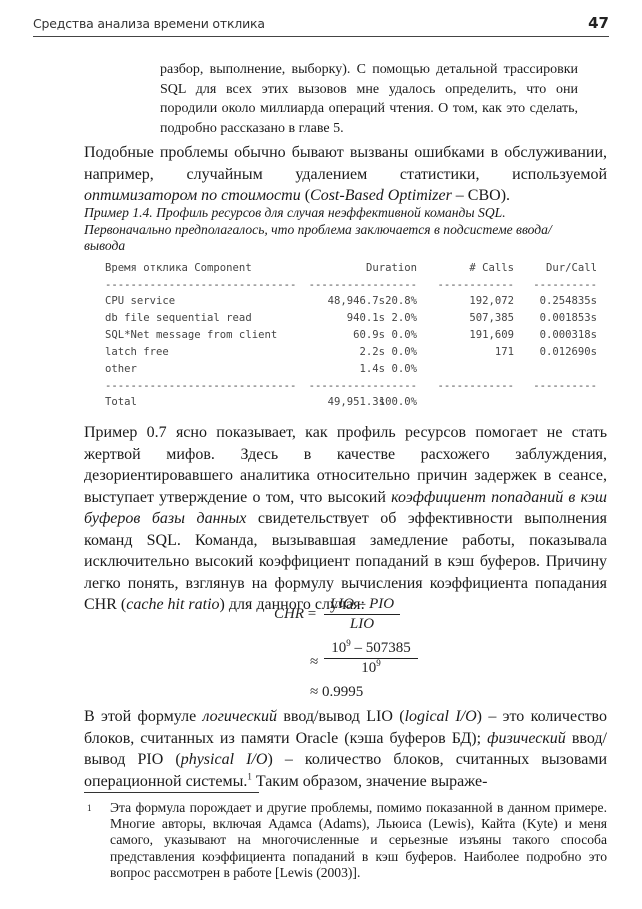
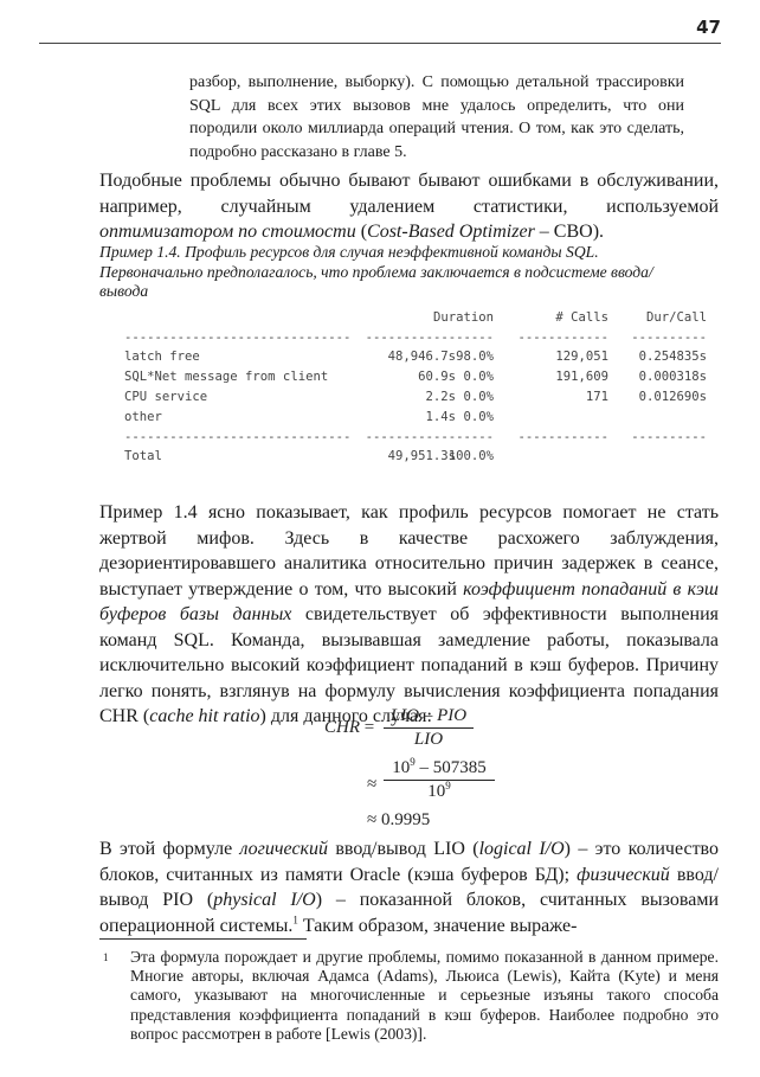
- Средства анализа времени отклика
  47
  разбор, выполнение, выборку). С помощью детальной трассировки SQL для всех этих вызовов мне удалось определить, что они породили около миллиарда операций чтения. О том, как это сделать, подробно рассказано в главе 5.
- Подобные проблемы обычно бывают вызваны ошибками в обслуживании, например, случайным удалением статистики, используемой оптимизатором по стоимости (Cost-Based Optimizer – CBO).
+ Подобные проблемы обычно бывают бывают ошибками в обслуживании, например, случайным удалением статистики, используемой оптимизатором по стоимости (Cost-Based Optimizer – CBO).
  Пример 1.4. Профиль ресурсов для случая неэффективной команды SQL. Первоначально предполагалось, что проблема заключается в подсистеме ввода/вывода
- Время отклика Component
  Duration
  # Calls
  Dur/Call
  ------------------------------
  -----------------
  ------------
  ----------
- CPU service
+ latch free
  48,946.7s
- 20.8%
+ 98.0%
- 192,072
+ 129,051
  0.254835s
- db file sequential read
- 940.1s
- 2.0%
- 507,385
- 0.001853s
  SQL*Net message from client
  60.9s
  0.0%
  191,609
  0.000318s
- latch free
+ CPU service
  2.2s
  0.0%
  171
  0.012690s
  other
  1.4s
  0.0%
  ------------------------------
  -----------------
  ------------
  ----------
  Total
  49,951.3s
  100.0%
- Пример 0.7 ясно показывает, как профиль ресурсов помогает не стать жертвой мифов. Здесь в качестве расхожего заблуждения, дезориентировавшего аналитика относительно причин задержек в сеансе, выступает утверждение о том, что высокий коэффициент попаданий в кэш буферов базы данных свидетельствует об эффективности выполнения команд SQL. Команда, вызывавшая замедление работы, показывала исключительно высокий коэффициент попаданий в кэш буферов. Причину легко понять, взглянув на формулу вычисления коэффициента попадания CHR (cache hit ratio) для данного случая:
+ Пример 1.4 ясно показывает, как профиль ресурсов помогает не стать жертвой мифов. Здесь в качестве расхожего заблуждения, дезориентировавшего аналитика относительно причин задержек в сеансе, выступает утверждение о том, что высокий коэффициент попаданий в кэш буферов базы данных свидетельствует об эффективности выполнения команд SQL. Команда, вызывавшая замедление работы, показывала исключительно высокий коэффициент попаданий в кэш буферов. Причину легко понять, взглянув на формулу вычисления коэффициента попадания CHR (cache hit ratio) для данного случая:
  CHR =
  LIO – PIO
  LIO
  ≈
  109 – 507385
  109
  ≈ 0.9995
- В этой формуле логический ввод/вывод LIO (logical I/O) – это количество блоков, считанных из памяти Oracle (кэша буферов БД); физический ввод/вывод PIO (physical I/O) – количество блоков, считанных вызовами операционной системы.1 Таким образом, значение выраже-
+ В этой формуле логический ввод/вывод LIO (logical I/O) – это количество блоков, считанных из памяти Oracle (кэша буферов БД); физический ввод/вывод PIO (physical I/O) – показанной блоков, считанных вызовами операционной системы.1 Таким образом, значение выраже-
  1
  Эта формула порождает и другие проблемы, помимо показанной в данном примере. Многие авторы, включая Адамса (Adams), Льюиса (Lewis), Кайта (Kyte) и меня самого, указывают на многочисленные и серьезные изъяны такого способа представления коэффициента попаданий в кэш буферов. Наиболее подробно это вопрос рассмотрен в работе [Lewis (2003)].
